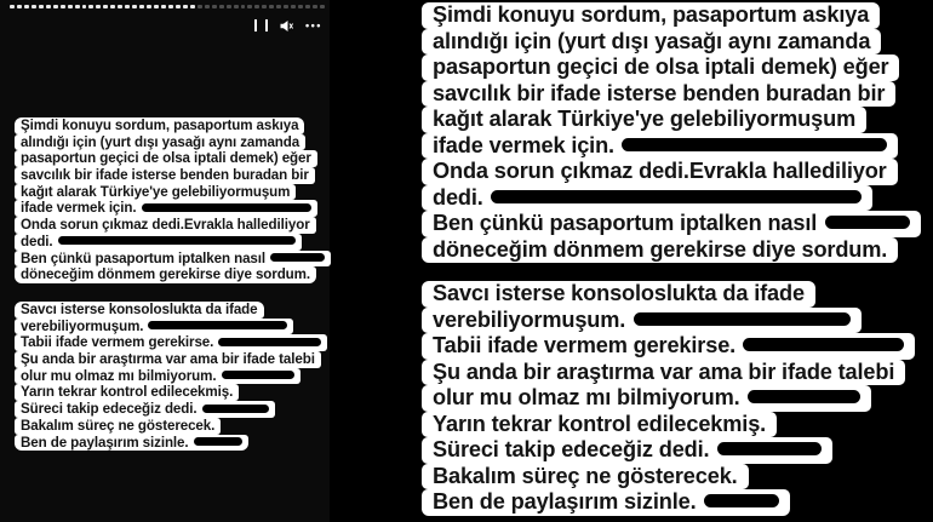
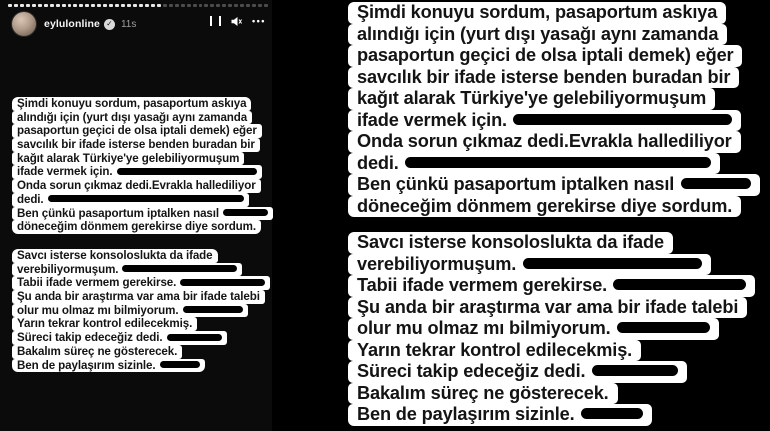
+ eylulonline
+ ✓
+ 11s
  •••
  Şimdi konuyu sordum, pasaportum askıya
  alındığı için (yurt dışı yasağı aynı zamanda
  pasaportun geçici de olsa iptali demek) eğer
  savcılık bir ifade isterse benden buradan bir
  kağıt alarak Türkiye'ye gelebiliyormuşum
  ifade vermek için.
  Onda sorun çıkmaz dedi.Evrakla hallediliyor
  dedi.
  Ben çünkü pasaportum iptalken nasıl
  döneceğim dönmem gerekirse diye sordum.
  Savcı isterse konsoloslukta da ifade
  verebiliyormuşum.
  Tabii ifade vermem gerekirse.
  Şu anda bir araştırma var ama bir ifade talebi
  olur mu olmaz mı bilmiyorum.
  Yarın tekrar kontrol edilecekmiş.
  Süreci takip edeceğiz dedi.
  Bakalım süreç ne gösterecek.
  Ben de paylaşırım sizinle.
  Şimdi konuyu sordum, pasaportum askıya
  alındığı için (yurt dışı yasağı aynı zamanda
  pasaportun geçici de olsa iptali demek) eğer
  savcılık bir ifade isterse benden buradan bir
  kağıt alarak Türkiye'ye gelebiliyormuşum
  ifade vermek için.
  Onda sorun çıkmaz dedi.Evrakla hallediliyor
  dedi.
  Ben çünkü pasaportum iptalken nasıl
  döneceğim dönmem gerekirse diye sordum.
  Savcı isterse konsoloslukta da ifade
  verebiliyormuşum.
  Tabii ifade vermem gerekirse.
  Şu anda bir araştırma var ama bir ifade talebi
  olur mu olmaz mı bilmiyorum.
  Yarın tekrar kontrol edilecekmiş.
  Süreci takip edeceğiz dedi.
  Bakalım süreç ne gösterecek.
  Ben de paylaşırım sizinle.
